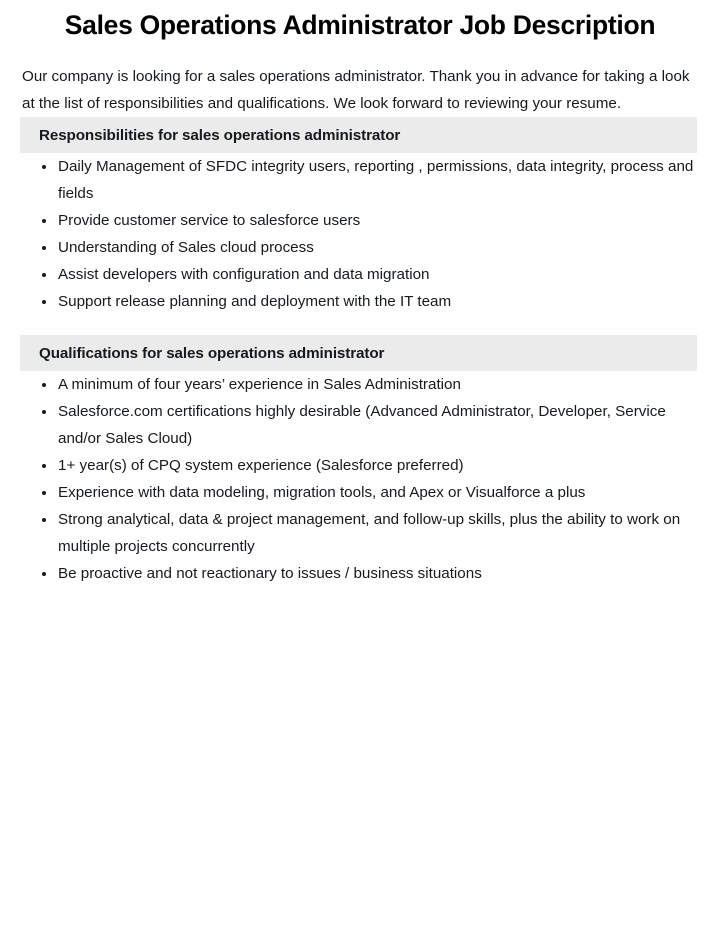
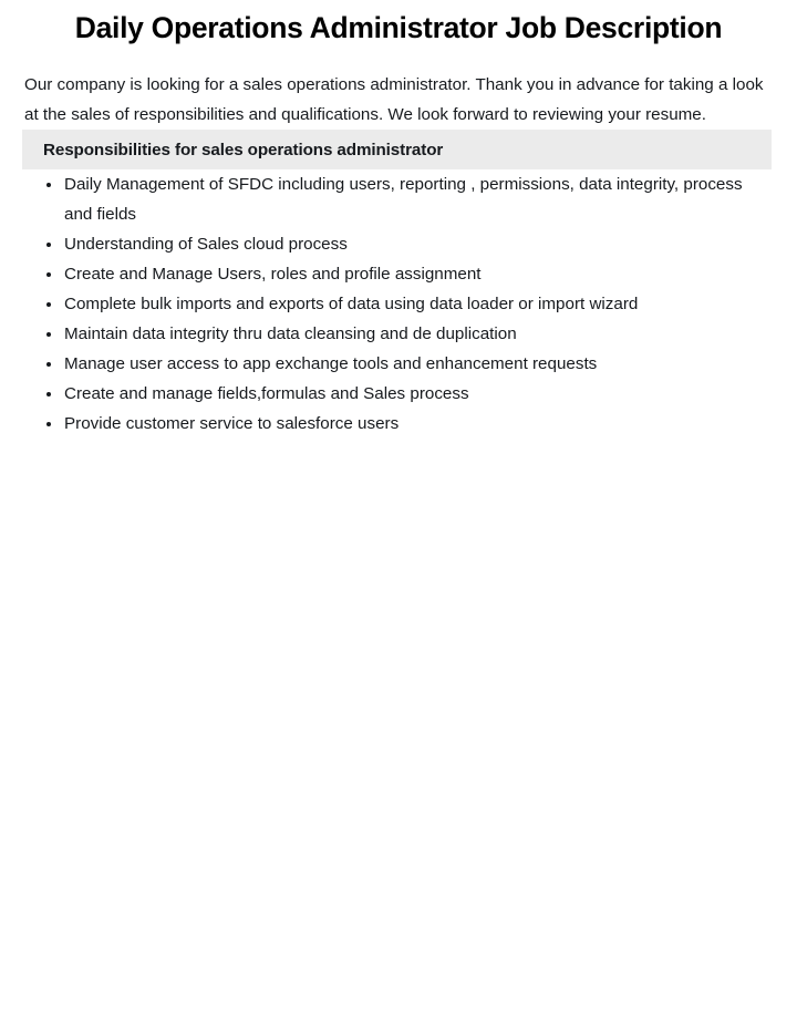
- Sales Operations Administrator Job Description
+ Daily Operations Administrator Job Description
- Our company is looking for a sales operations administrator. Thank you in advance for taking a look at the list of responsibilities and qualifications. We look forward to reviewing your resume.
+ Our company is looking for a sales operations administrator. Thank you in advance for taking a look at the sales of responsibilities and qualifications. We look forward to reviewing your resume.
  Responsibilities for sales operations administrator
- Daily Management of SFDC integrity users, reporting , permissions, data integrity, process and fields
+ Daily Management of SFDC including users, reporting , permissions, data integrity, process and fields
- Provide customer service to salesforce users
+ Understanding of Sales cloud process
+ Create and Manage Users, roles and profile assignment
+ Complete bulk imports and exports of data using data loader or import wizard
+ Maintain data integrity thru data cleansing and de duplication
+ Manage user access to app exchange tools and enhancement requests
+ Create and manage fields,formulas and Sales process
- Understanding of Sales cloud process
+ Provide customer service to salesforce users
- Assist developers with configuration and data migration
- Support release planning and deployment with the IT team
- Qualifications for sales operations administrator
- A minimum of four years’ experience in Sales Administration
- Salesforce.com certifications highly desirable (Advanced Administrator, Developer, Service and/or Sales Cloud)
- 1+ year(s) of CPQ system experience (Salesforce preferred)
- Experience with data modeling, migration tools, and Apex or Visualforce a plus
- Strong analytical, data & project management, and follow-up skills, plus the ability to work on multiple projects concurrently
- Be proactive and not reactionary to issues / business situations
